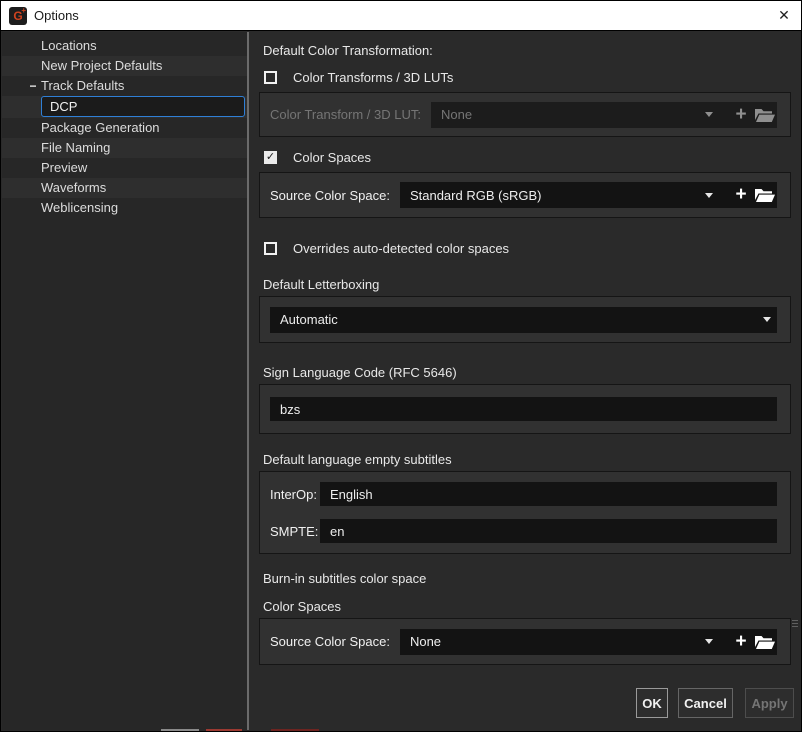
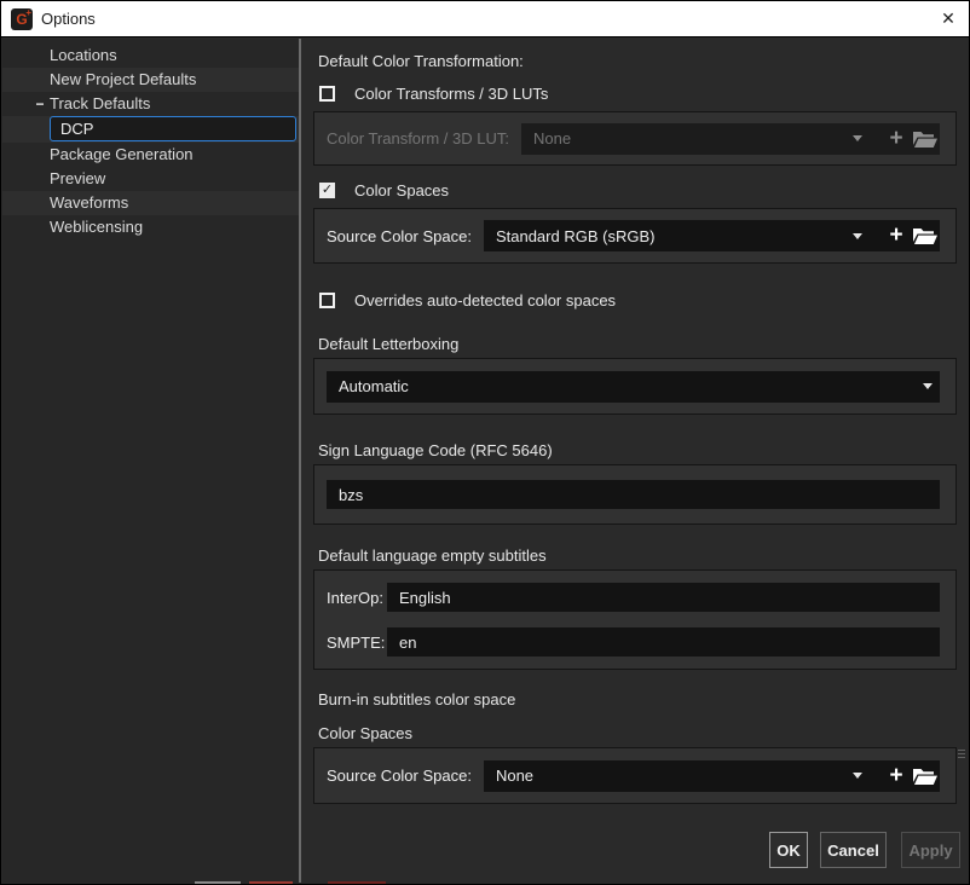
  G
  +
  Options
  ✕
  Locations
  New Project Defaults
  −
  Track Defaults
  DCP
  Package Generation
- File Naming
  Preview
  Waveforms
  Weblicensing
  Default Color Transformation:
  Color Transforms / 3D LUTs
  Color Transform / 3D LUT:
  None
  +
  ✓
  Color Spaces
  Source Color Space:
  Standard RGB (sRGB)
  +
  Overrides auto-detected color spaces
  Default Letterboxing
  Automatic
  Sign Language Code (RFC 5646)
  bzs
  Default language empty subtitles
  InterOp:
  English
  SMPTE:
  en
  Burn-in subtitles color space
  Color Spaces
  Source Color Space:
  None
  +
  OK
  Cancel
  Apply
